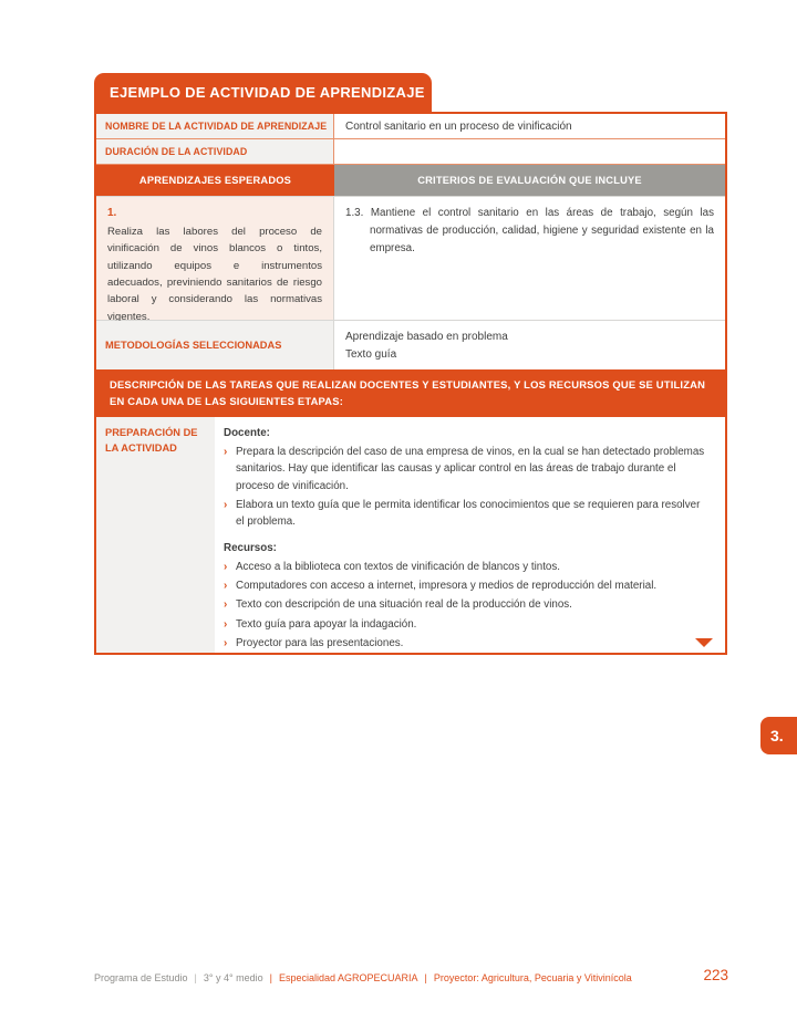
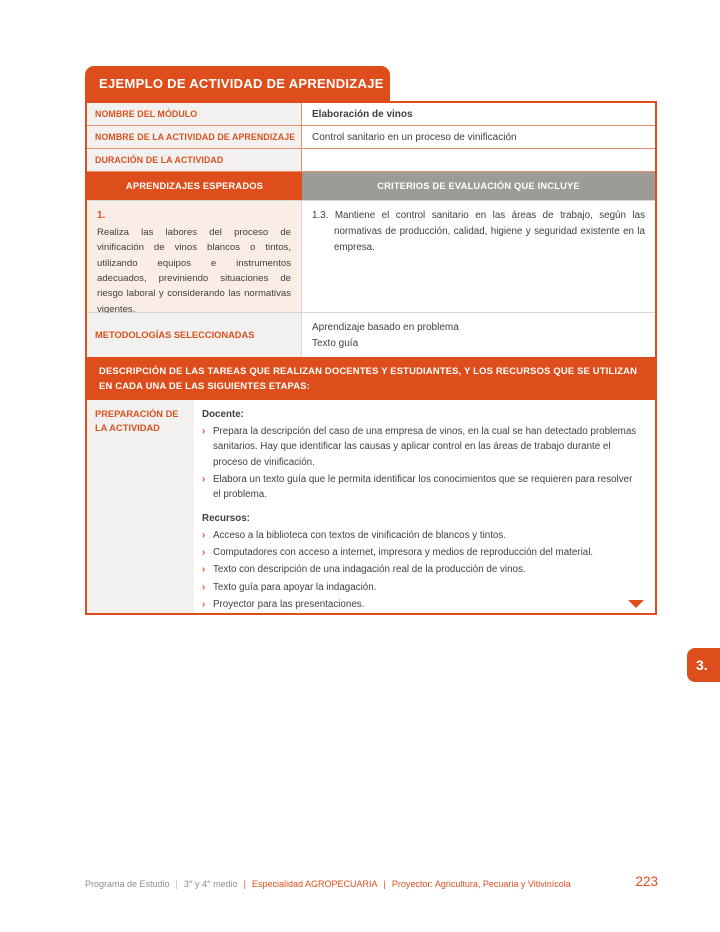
  EJEMPLO DE ACTIVIDAD DE APRENDIZAJE
+ NOMBRE DEL MÓDULO
+ Elaboración de vinos
  NOMBRE DE LA ACTIVIDAD DE APRENDIZAJE
  Control sanitario en un proceso de vinificación
  DURACIÓN DE LA ACTIVIDAD
  APRENDIZAJES ESPERADOS
  CRITERIOS DE EVALUACIÓN QUE INCLUYE
  1.
- Realiza las labores del proceso de vinificación de vinos blancos o tintos, utilizando equipos e instrumentos adecuados, previniendo sanitarios de riesgo laboral y considerando las normativas vigentes.
+ Realiza las labores del proceso de vinificación de vinos blancos o tintos, utilizando equipos e instrumentos adecuados, previniendo situaciones de riesgo laboral y considerando las normativas vigentes.
  1.3. Mantiene el control sanitario en las áreas de trabajo, según las normativas de producción, calidad, higiene y seguridad existente en la empresa.
  METODOLOGÍAS SELECCIONADAS
  Aprendizaje basado en problema
  Texto guía
  DESCRIPCIÓN DE LAS TAREAS QUE REALIZAN DOCENTES Y ESTUDIANTES, Y LOS RECURSOS QUE SE UTILIZAN EN CADA UNA DE LAS SIGUIENTES ETAPAS:
  PREPARACIÓN DE LA ACTIVIDAD
  Docente:
  ›
  Prepara la descripción del caso de una empresa de vinos, en la cual se han detectado problemas sanitarios. Hay que identificar las causas y aplicar control en las áreas de trabajo durante el proceso de vinificación.
  ›
  Elabora un texto guía que le permita identificar los conocimientos que se requieren para resolver el problema.
  Recursos:
  ›
  Acceso a la biblioteca con textos de vinificación de blancos y tintos.
  ›
  Computadores con acceso a internet, impresora y medios de reproducción del material.
  ›
- Texto con descripción de una situación real de la producción de vinos.
+ Texto con descripción de una indagación real de la producción de vinos.
  ›
  Texto guía para apoyar la indagación.
  ›
  Proyector para las presentaciones.
  3.
  Programa de Estudio
  |
  3° y 4° medio
  |
  Especialidad AGROPECUARIA
  |
  Proyector: Agricultura, Pecuaria y Vitivinícola
  223
